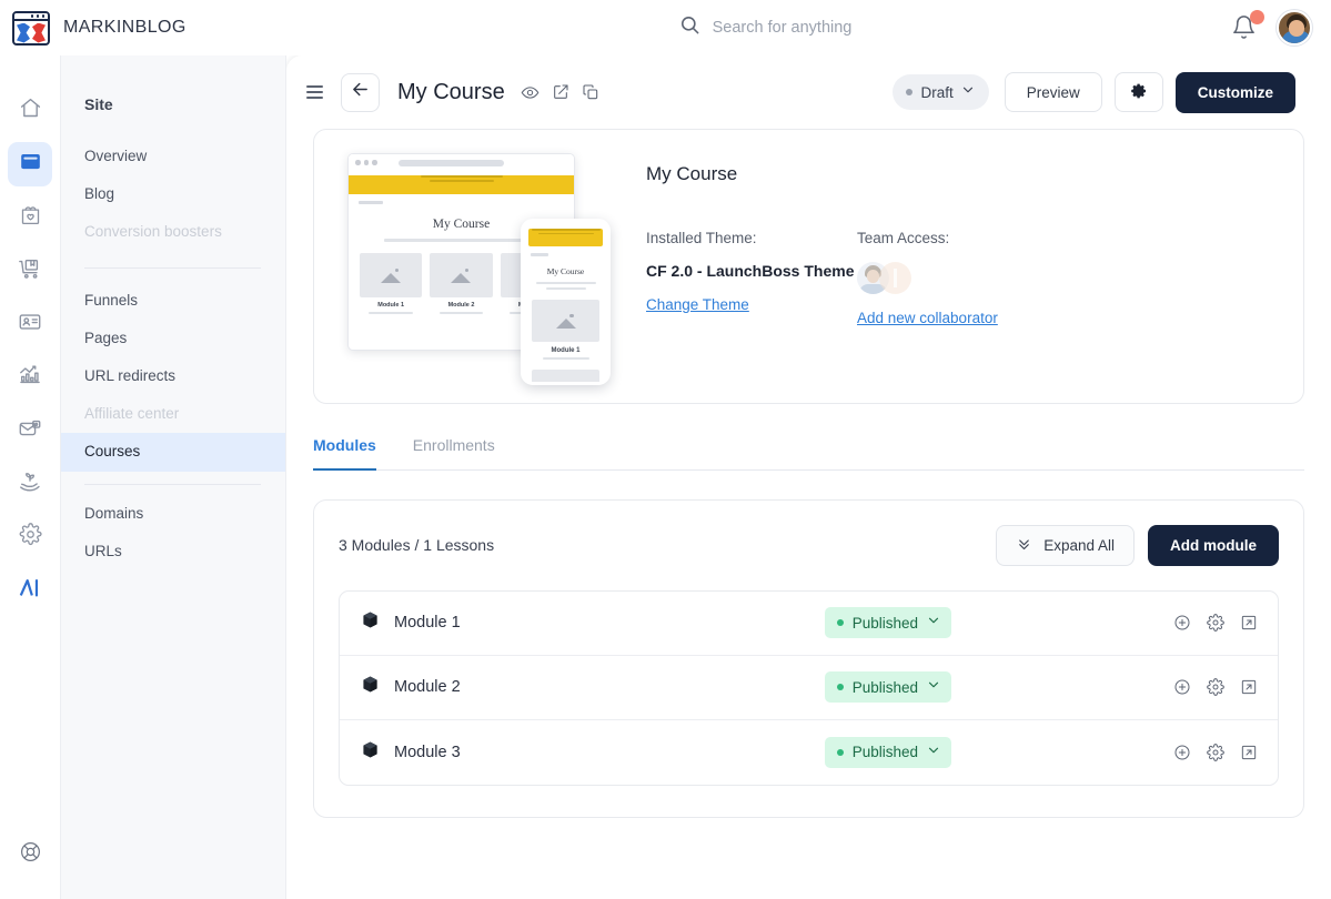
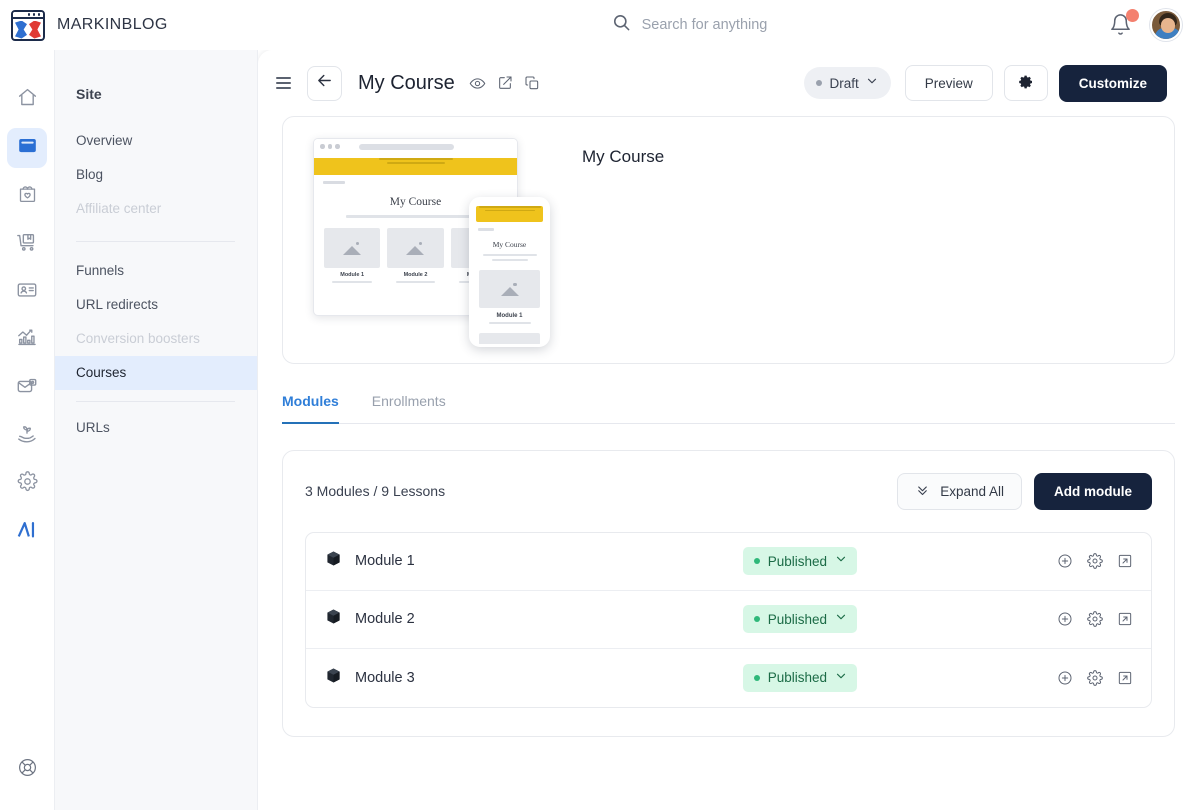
  MARKINBLOG
  Search for anything
  Site
  Overview
  Blog
- Conversion boosters
+ Affiliate center
  Funnels
- Pages
  URL redirects
- Affiliate center
+ Conversion boosters
  Courses
- Domains
  URLs
  My Course
  Draft
  Preview
  Customize
  My Course
  My Course
  My Course
- Installed Theme:
- CF 2.0 - LaunchBoss Theme
- Change Theme
- Team Access:
- Add new collaborator
  Modules
  Enrollments
- 3 Modules / 1 Lessons
+ 3 Modules / 9 Lessons
  Expand All
  Add module
  Module 1
  Published
  Module 2
  Published
  Module 3
  Published
